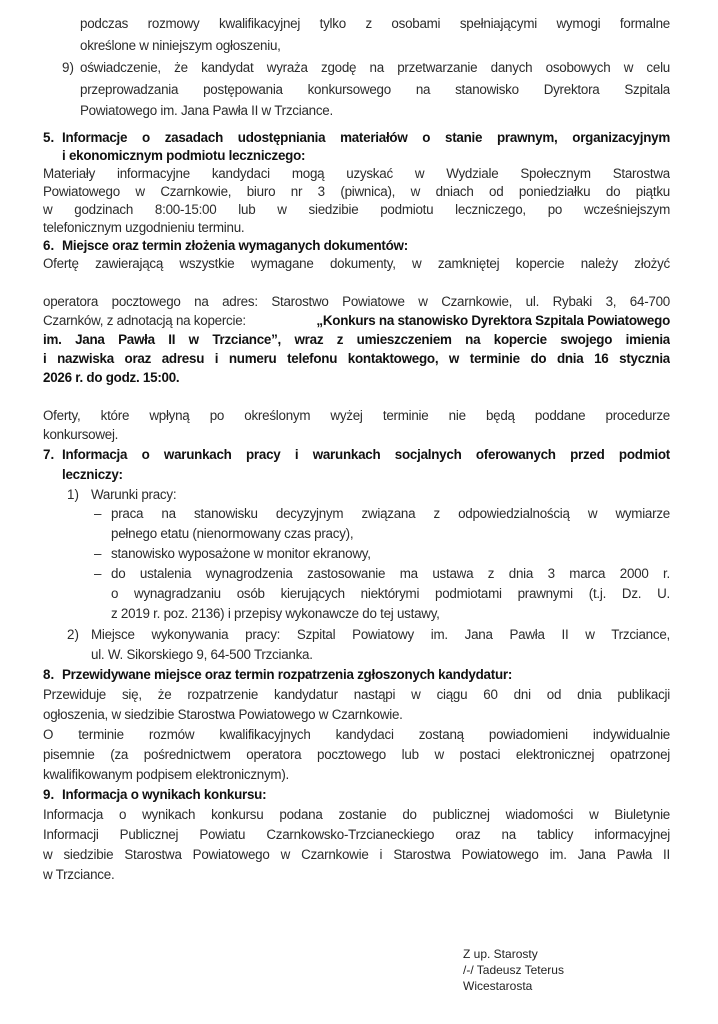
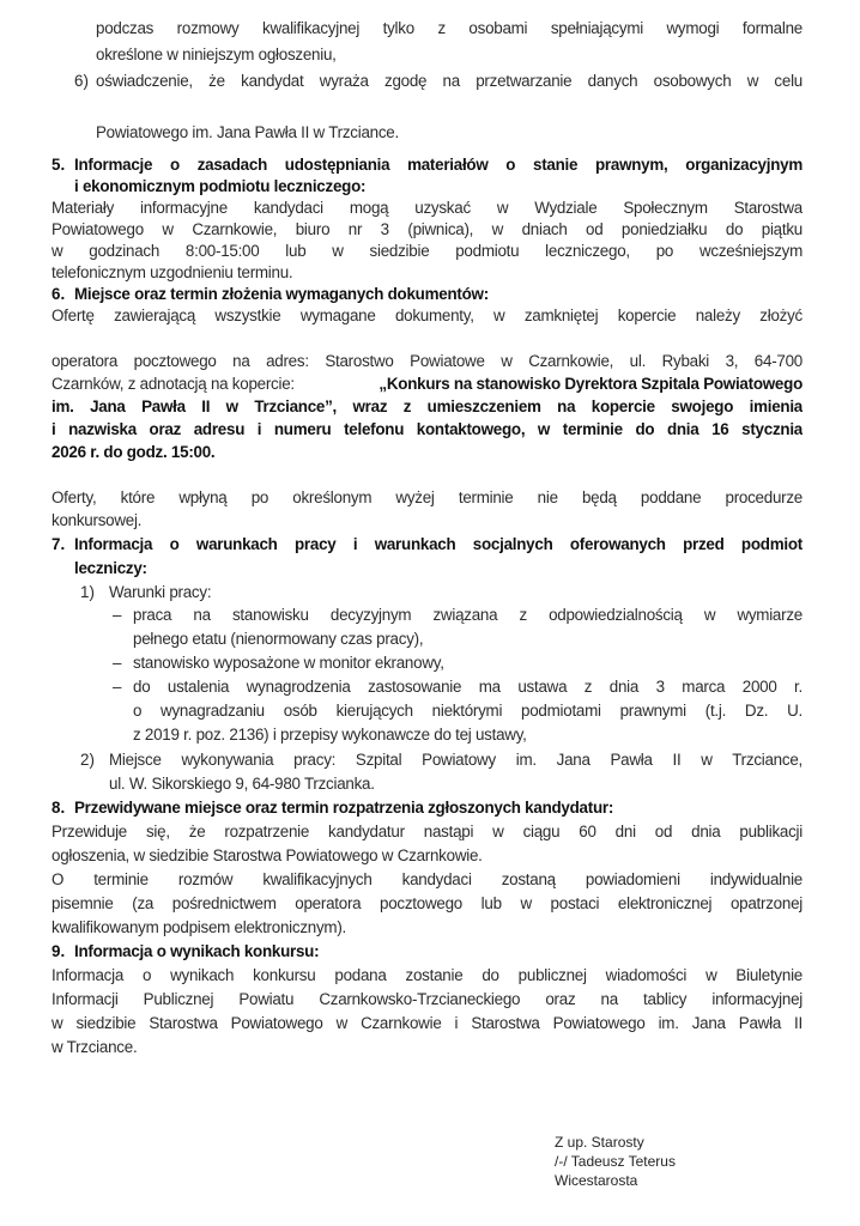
  podczas rozmowy kwalifikacyjnej tylko z osobami spełniającymi wymogi formalne
  określone w niniejszym ogłoszeniu,
- 9)
+ 6)
  oświadczenie, że kandydat wyraża zgodę na przetwarzanie danych osobowych w celu
- przeprowadzania postępowania konkursowego na stanowisko Dyrektora Szpitala
  Powiatowego im. Jana Pawła II w Trzciance.
  5.
  Informacje o zasadach udostępniania materiałów o stanie prawnym, organizacyjnym
  i ekonomicznym podmiotu leczniczego:
  Materiały informacyjne kandydaci mogą uzyskać w Wydziale Społecznym Starostwa
  Powiatowego w Czarnkowie, biuro nr 3 (piwnica), w dniach od poniedziałku do piątku
  w godzinach 8:00-15:00 lub w siedzibie podmiotu leczniczego, po wcześniejszym
  telefonicznym uzgodnieniu terminu.
  6.
  Miejsce oraz termin złożenia wymaganych dokumentów:
  Ofertę zawierającą wszystkie wymagane dokumenty, w zamkniętej kopercie należy złożyć
  operatora pocztowego na adres: Starostwo Powiatowe w Czarnkowie, ul. Rybaki 3, 64-700
  Czarnków, z adnotacją na kopercie:
  „Konkurs na stanowisko Dyrektora Szpitala Powiatowego
  im. Jana Pawła II w Trzciance”, wraz z umieszczeniem na kopercie swojego imienia
  i nazwiska oraz adresu i numeru telefonu kontaktowego, w terminie do dnia 16 stycznia
  2026 r. do godz. 15:00.
  Oferty, które wpłyną po określonym wyżej terminie nie będą poddane procedurze
  konkursowej.
  7.
  Informacja o warunkach pracy i warunkach socjalnych oferowanych przed podmiot
  leczniczy:
  1)
  Warunki pracy:
  –
  praca na stanowisku decyzyjnym związana z odpowiedzialnością w wymiarze
  pełnego etatu (nienormowany czas pracy),
  –
  stanowisko wyposażone w monitor ekranowy,
  –
  do ustalenia wynagrodzenia zastosowanie ma ustawa z dnia 3 marca 2000 r.
  o wynagradzaniu osób kierujących niektórymi podmiotami prawnymi (t.j. Dz. U.
  z 2019 r. poz. 2136) i przepisy wykonawcze do tej ustawy,
  2)
  Miejsce wykonywania pracy: Szpital Powiatowy im. Jana Pawła II w Trzciance,
- ul. W. Sikorskiego 9, 64-500 Trzcianka.
+ ul. W. Sikorskiego 9, 64-980 Trzcianka.
  8.
  Przewidywane miejsce oraz termin rozpatrzenia zgłoszonych kandydatur:
  Przewiduje się, że rozpatrzenie kandydatur nastąpi w ciągu 60 dni od dnia publikacji
  ogłoszenia, w siedzibie Starostwa Powiatowego w Czarnkowie.
  O terminie rozmów kwalifikacyjnych kandydaci zostaną powiadomieni indywidualnie
  pisemnie (za pośrednictwem operatora pocztowego lub w postaci elektronicznej opatrzonej
  kwalifikowanym podpisem elektronicznym).
  9.
  Informacja o wynikach konkursu:
  Informacja o wynikach konkursu podana zostanie do publicznej wiadomości w Biuletynie
  Informacji Publicznej Powiatu Czarnkowsko-Trzcianeckiego oraz na tablicy informacyjnej
  w siedzibie Starostwa Powiatowego w Czarnkowie i Starostwa Powiatowego im. Jana Pawła II
  w Trzciance.
  Z up. Starosty
  /-/ Tadeusz Teterus
  Wicestarosta
